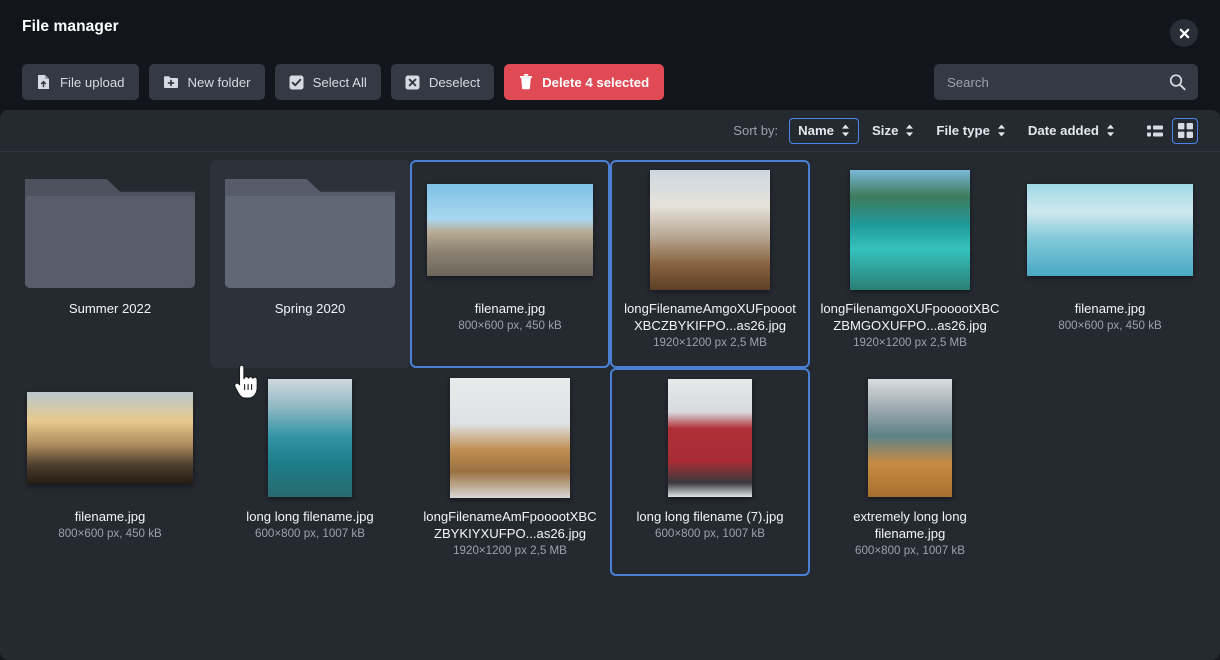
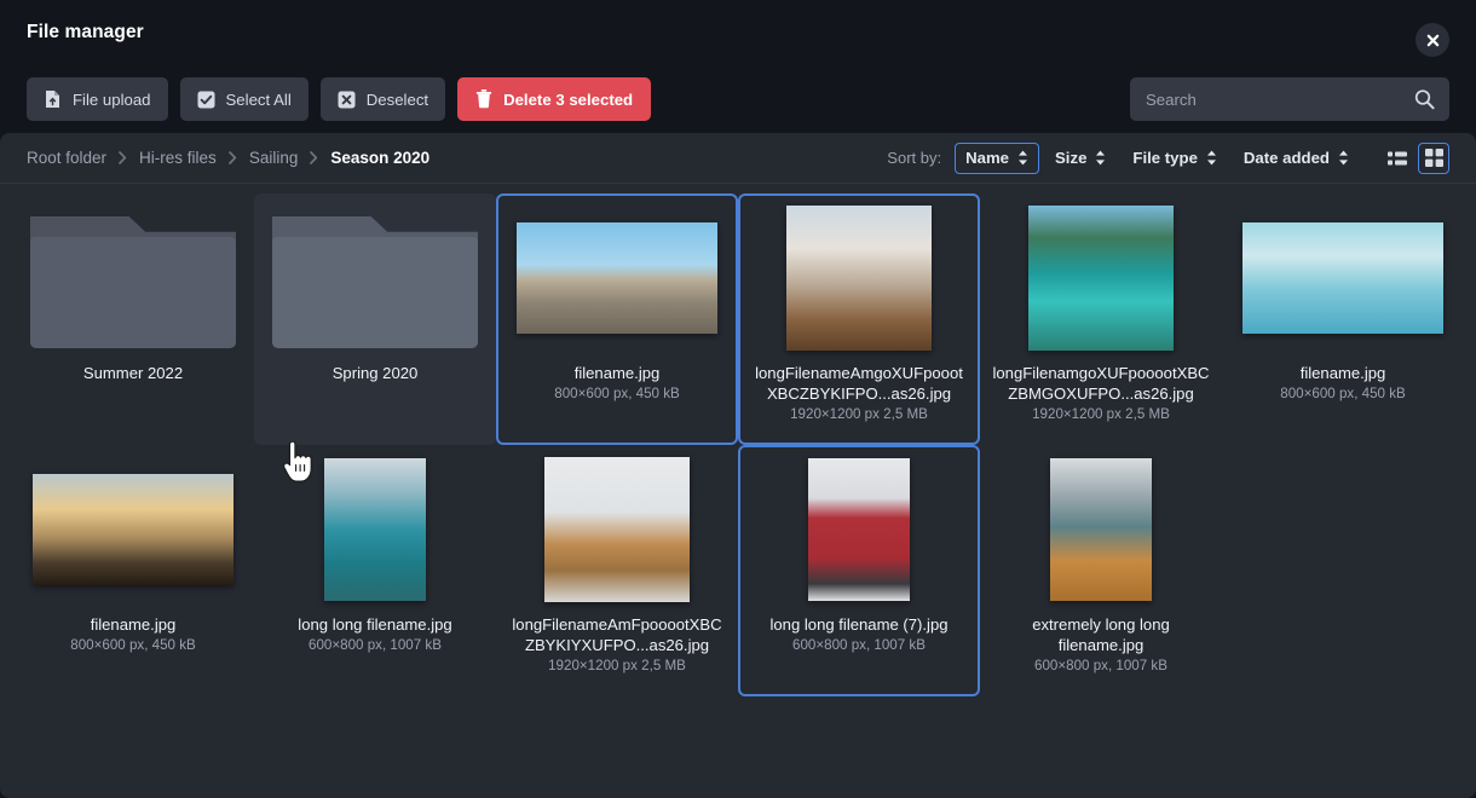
  File manager
  File upload
- New folder
  Select All
  Deselect
- Delete 4 selected
+ Delete 3 selected
  Search
+ Root folder
+ Hi-res files
+ Sailing
+ Season 2020
  Sort by:
  Name
  Size
  File type
  Date added
  Summer 2022
  Spring 2020
  filename.jpg
  800×600 px, 450 kB
  longFilenameAmgoXUFpoootXBCZBYKIFPO...as26.jpg
  1920×1200 px 2,5 MB
  longFilenamgoXUFpooootXBCZBMGOXUFPO...as26.jpg
  1920×1200 px 2,5 MB
  filename.jpg
  800×600 px, 450 kB
  filename.jpg
  800×600 px, 450 kB
  long long filename.jpg
  600×800 px, 1007 kB
  longFilenameAmFpooootXBCZBYKIYXUFPO...as26.jpg
  1920×1200 px 2,5 MB
  long long filename (7).jpg
  600×800 px, 1007 kB
  extremely long long filename.jpg
  600×800 px, 1007 kB
